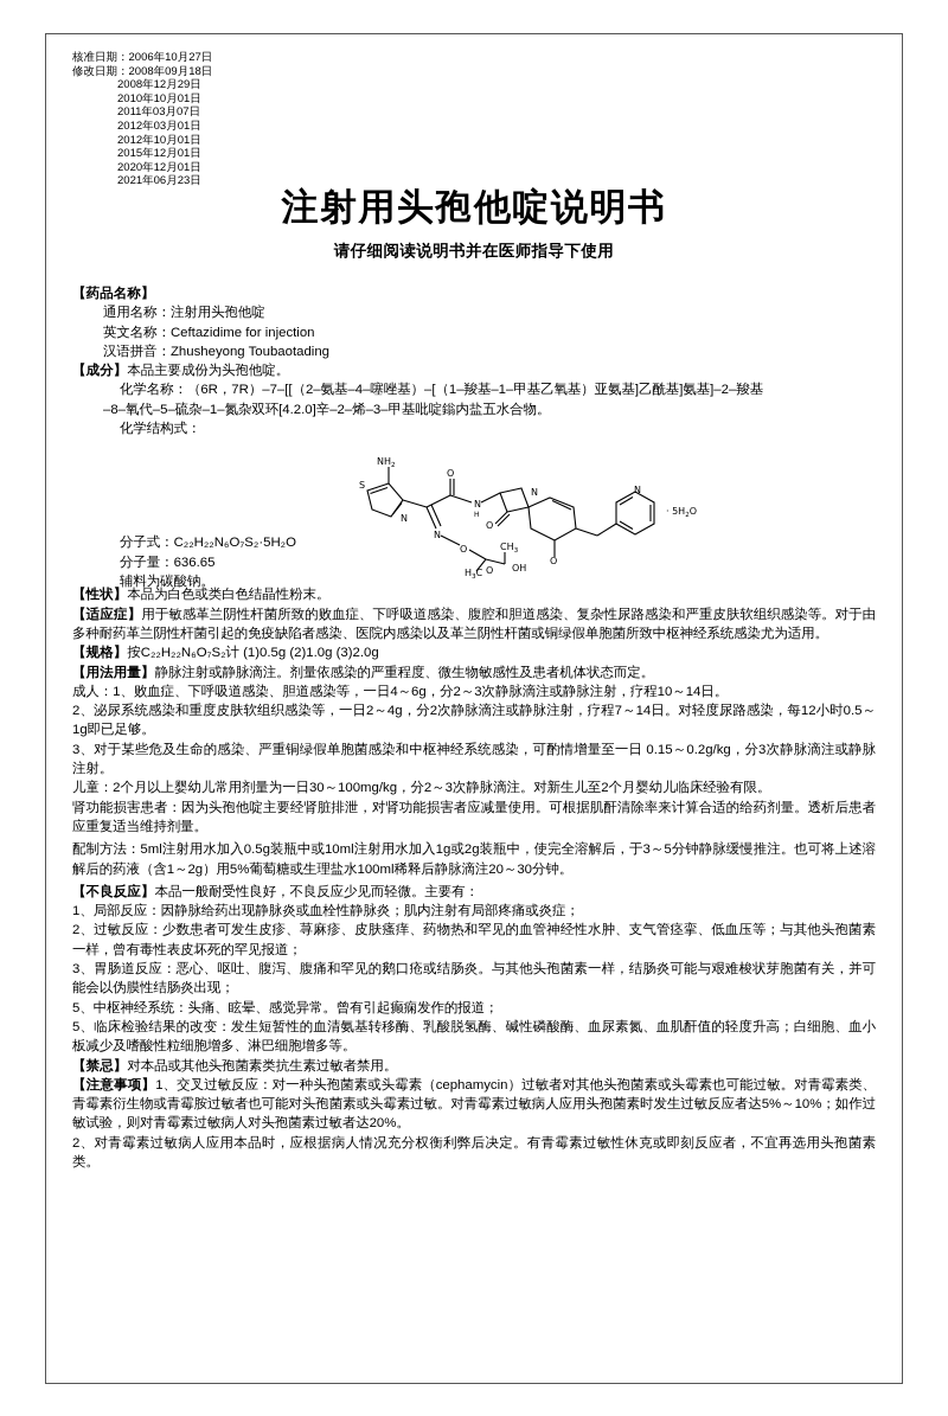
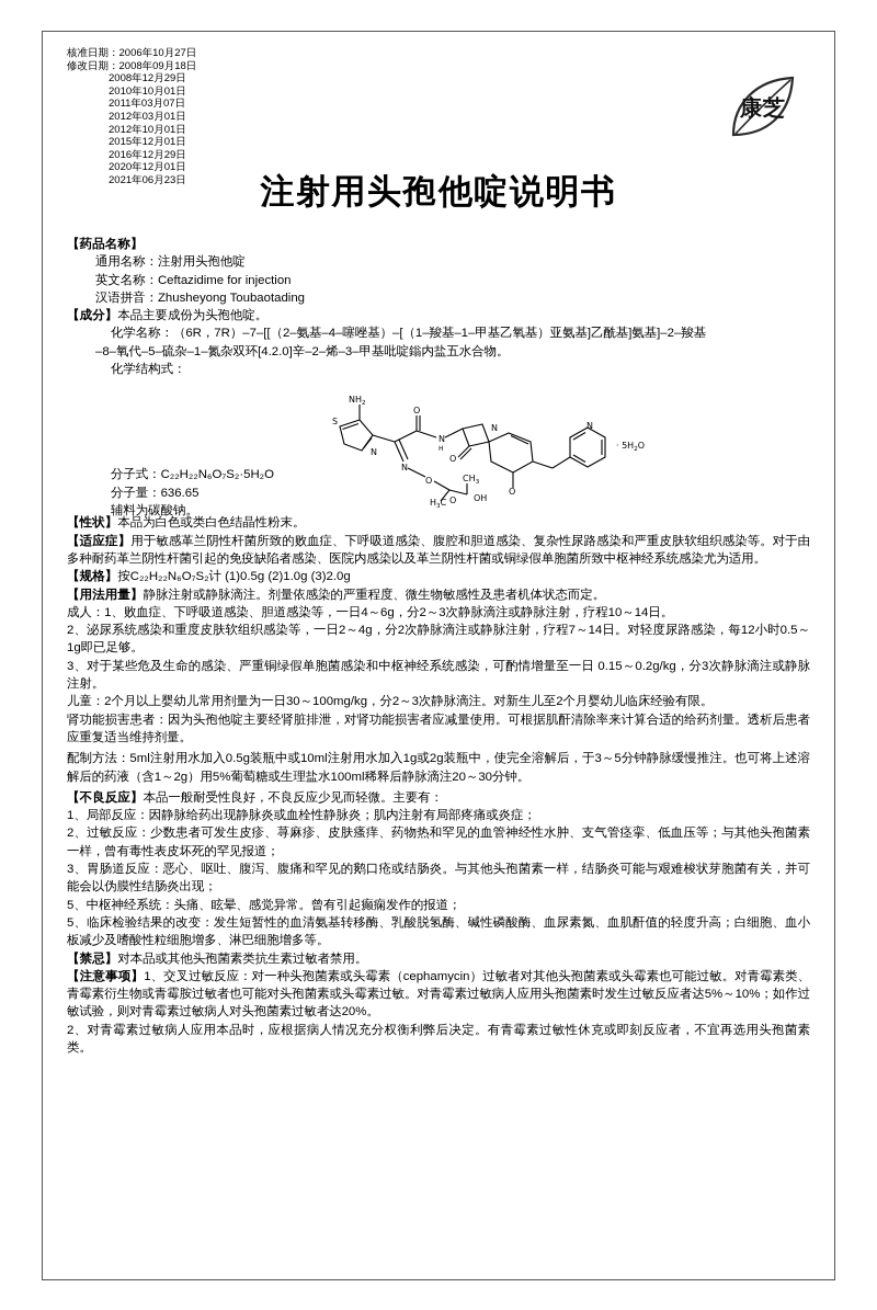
  核准日期：2006年10月27日
  修改日期：2008年09月18日
  2008年12月29日
  2010年10月01日
  2011年03月07日
  2012年03月01日
  2012年10月01日
  2015年12月01日
+ 2016年12月29日
  2020年12月01日
  2021年06月23日
+ 康芝
  注射用头孢他啶说明书
- 请仔细阅读说明书并在医师指导下使用
  【药品名称】
  通用名称：注射用头孢他啶
  英文名称：Ceftazidime for injection
  汉语拼音：Zhusheyong Toubaotading
  【成分】本品主要成份为头孢他啶。
  化学名称：（6R，7R）–7–[[（2–氨基–4–噻唑基）–[（1–羧基–1–甲基乙氧基）亚氨基]乙酰基]氨基]–2–羧基
  –8–氧代–5–硫杂–1–氮杂双环[4.2.0]辛–2–烯–3–甲基吡啶鎓内盐五水合物。
  化学结构式：
  S
  N
  N
  O
  OH
  O
  N
  O
  O
  N
  O
  N
  · 5H O
  分子式：C₂₂H₂₂N₆O₇S₂·5H₂O
  分子量：636.65
  辅料为碳酸钠。
  【性状】本品为白色或类白色结晶性粉末。
  【适应症】用于敏感革兰阴性杆菌所致的败血症、下呼吸道感染、腹腔和胆道感染、复杂性尿路感染和严重皮肤软组织感染等。对于由多种耐药革兰阴性杆菌引起的免疫缺陷者感染、医院内感染以及革兰阴性杆菌或铜绿假单胞菌所致中枢神经系统感染尤为适用。
  【规格】按C₂₂H₂₂N₆O₇S₂计 (1)0.5g (2)1.0g (3)2.0g
  【用法用量】静脉注射或静脉滴注。剂量依感染的严重程度、微生物敏感性及患者机体状态而定。
  成人：1、败血症、下呼吸道感染、胆道感染等，一日4～6g，分2～3次静脉滴注或静脉注射，疗程10～14日。
  2、泌尿系统感染和重度皮肤软组织感染等，一日2～4g，分2次静脉滴注或静脉注射，疗程7～14日。对轻度尿路感染，每12小时0.5～1g即已足够。
  3、对于某些危及生命的感染、严重铜绿假单胞菌感染和中枢神经系统感染，可酌情增量至一日 0.15～0.2g/kg，分3次静脉滴注或静脉注射。
  儿童：2个月以上婴幼儿常用剂量为一日30～100mg/kg，分2～3次静脉滴注。对新生儿至2个月婴幼儿临床经验有限。
  肾功能损害患者：因为头孢他啶主要经肾脏排泄，对肾功能损害者应减量使用。可根据肌酐清除率来计算合适的给药剂量。透析后患者应重复适当维持剂量。
  配制方法：5ml注射用水加入0.5g装瓶中或10ml注射用水加入1g或2g装瓶中，使完全溶解后，于3～5分钟静脉缓慢推注。也可将上述溶解后的药液（含1～2g）用5%葡萄糖或生理盐水100ml稀释后静脉滴注20～30分钟。
  【不良反应】本品一般耐受性良好，不良反应少见而轻微。主要有：
  1、局部反应：因静脉给药出现静脉炎或血栓性静脉炎；肌内注射有局部疼痛或炎症；
  2、过敏反应：少数患者可发生皮疹、荨麻疹、皮肤瘙痒、药物热和罕见的血管神经性水肿、支气管痉挛、低血压等；与其他头孢菌素一样，曾有毒性表皮坏死的罕见报道；
  3、胃肠道反应：恶心、呕吐、腹泻、腹痛和罕见的鹅口疮或结肠炎。与其他头孢菌素一样，结肠炎可能与艰难梭状芽胞菌有关，并可能会以伪膜性结肠炎出现；
  5、中枢神经系统：头痛、眩晕、感觉异常。曾有引起癫痫发作的报道；
  5、临床检验结果的改变：发生短暂性的血清氨基转移酶、乳酸脱氢酶、碱性磷酸酶、血尿素氮、血肌酐值的轻度升高；白细胞、血小板减少及嗜酸性粒细胞增多、淋巴细胞增多等。
  【禁忌】对本品或其他头孢菌素类抗生素过敏者禁用。
  【注意事项】1、交叉过敏反应：对一种头孢菌素或头霉素（cephamycin）过敏者对其他头孢菌素或头霉素也可能过敏。对青霉素类、青霉素衍生物或青霉胺过敏者也可能对头孢菌素或头霉素过敏。对青霉素过敏病人应用头孢菌素时发生过敏反应者达5%～10%；如作过敏试验，则对青霉素过敏病人对头孢菌素过敏者达20%。
  2、对青霉素过敏病人应用本品时，应根据病人情况充分权衡利弊后决定。有青霉素过敏性休克或即刻反应者，不宜再选用头孢菌素类。
